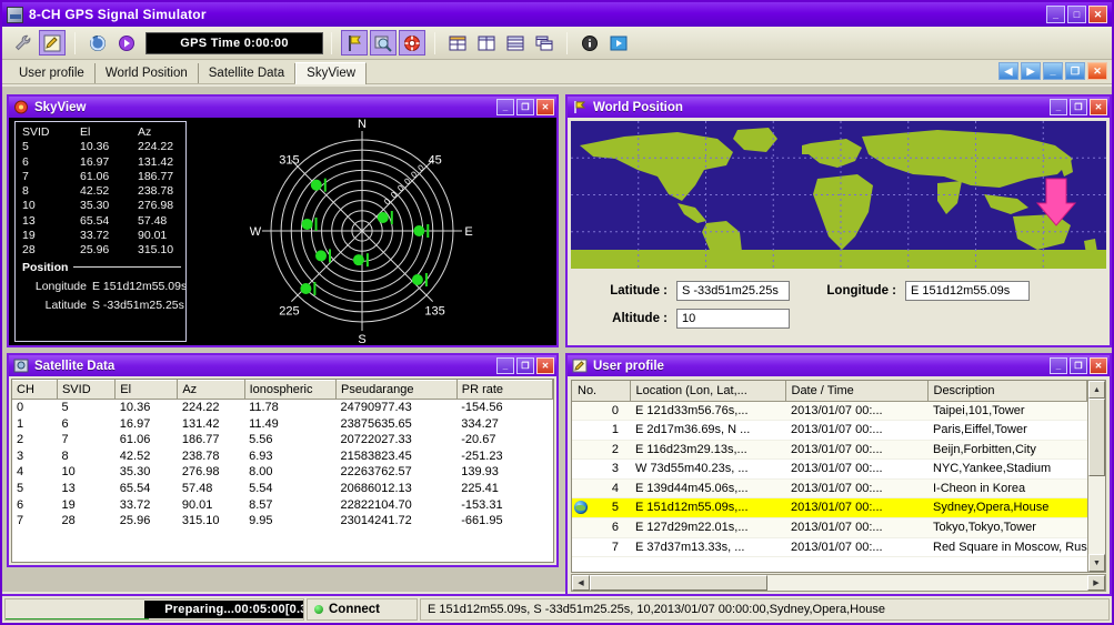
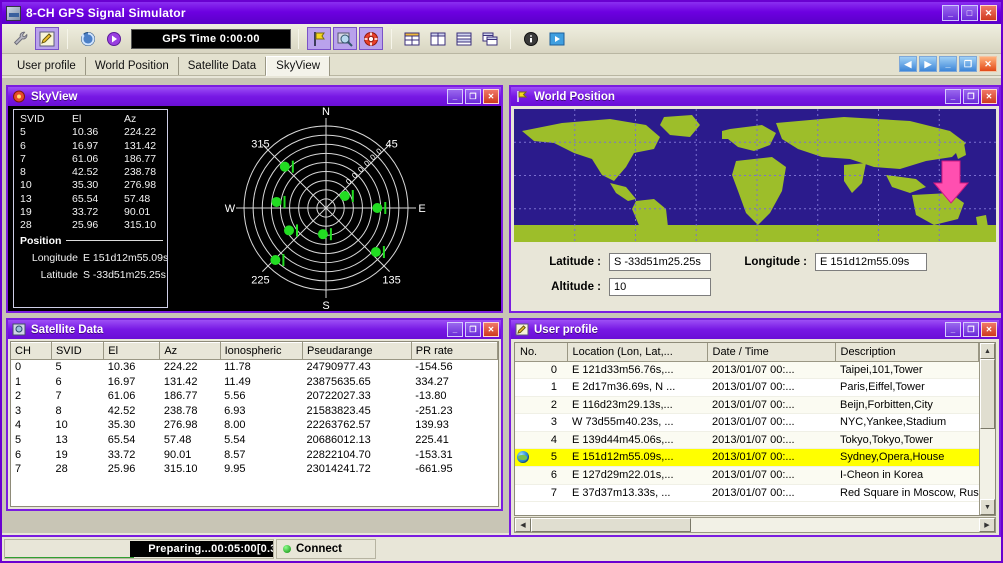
  8-CH GPS Signal Simulator
  _
  □
  ✕
  GPS Time 0:00:00
  User profile
  World Position
  Satellite Data
  SkyView
  ◀
  ▶
  _
  ❐
  ✕
  SkyView
  _
  ❐
  ✕
  SVID	El	Az
  5	10.36	224.22
  6	16.97	131.42
  7	61.06	186.77
  8	42.52	238.78
  10	35.30	276.98
  13	65.54	57.48
  19	33.72	90.01
  28	25.96	315.10
  Position
  Longitude
  E 151d12m55.09s
  Latitude
  S -33d51m25.25s
  N
  S
  E
  W
  45
  135
  225
  315
  World Position
  _
  ❐
  ✕
  Latitude :
  S -33d51m25.25s
  Longitude :
  E 151d12m55.09s
  Altitude :
  10
  Satellite Data
  _
  ❐
  ✕
  CH	SVID	El	Az	Ionospheric	Pseudarange	PR rate
  0	5	10.36	224.22	11.78	24790977.43	-154.56
  1	6	16.97	131.42	11.49	23875635.65	334.27
- 2	7	61.06	186.77	5.56	20722027.33	-20.67
+ 2	7	61.06	186.77	5.56	20722027.33	-13.80
  3	8	42.52	238.78	6.93	21583823.45	-251.23
  4	10	35.30	276.98	8.00	22263762.57	139.93
  5	13	65.54	57.48	5.54	20686012.13	225.41
  6	19	33.72	90.01	8.57	22822104.70	-153.31
  7	28	25.96	315.10	9.95	23014241.72	-661.95
  User profile
  _
  ❐
  ✕
  No.	Location (Lon, Lat,...	Date / Time	Description
  0	E 121d33m56.76s,...	2013/01/07 00:...	Taipei,101,Tower
  1	E 2d17m36.69s, N ...	2013/01/07 00:...	Paris,Eiffel,Tower
  2	E 116d23m29.13s,...	2013/01/07 00:...	Beijn,Forbitten,City
  3	W 73d55m40.23s, ...	2013/01/07 00:...	NYC,Yankee,Stadium
- 4	E 139d44m45.06s,...	2013/01/07 00:...	I-Cheon in Korea
+ 4	E 139d44m45.06s,...	2013/01/07 00:...	Tokyo,Tokyo,Tower
  5	E 151d12m55.09s,...	2013/01/07 00:...	Sydney,Opera,House
- 6	E 127d29m22.01s,...	2013/01/07 00:...	Tokyo,Tokyo,Tower
+ 6	E 127d29m22.01s,...	2013/01/07 00:...	I-Cheon in Korea
  7	E 37d37m13.33s, ...	2013/01/07 00:...	Red Square in Moscow, Rus
  Preparing...00:05:00[0.
  Connect
- E 151d12m55.09s, S -33d51m25.25s, 10,2013/01/07 00:00:00,Sydney,Opera,House
